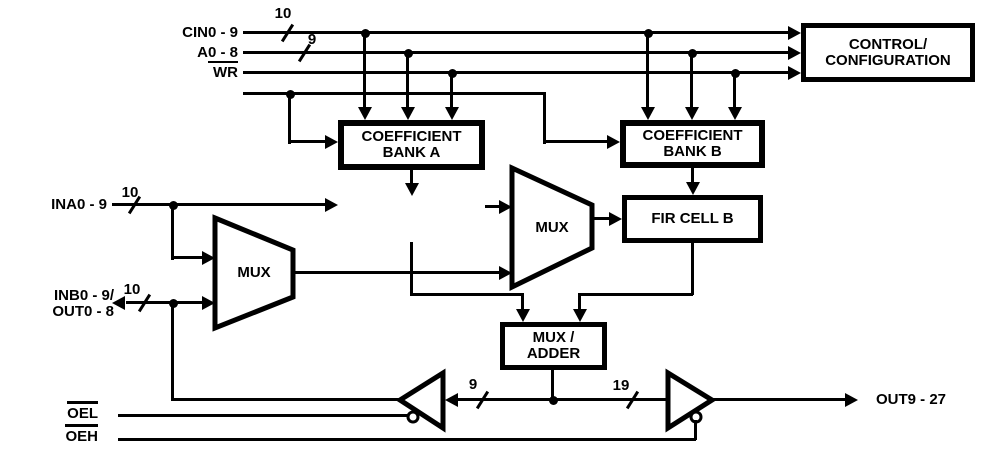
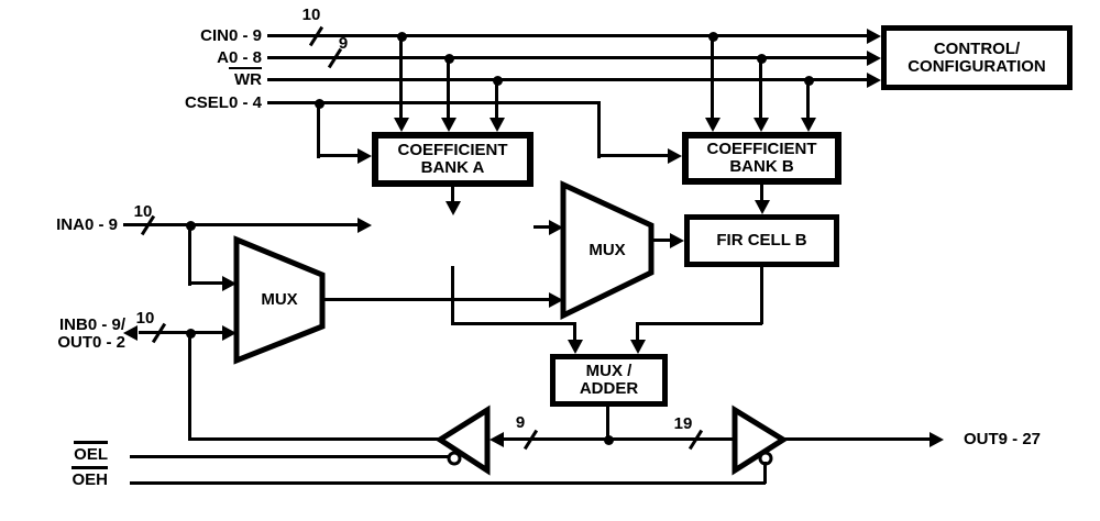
  10
  9
  10
  10
  9
  19
  CONTROL/
  CONFIGURATION
  COEFFICIENT
  BANK A
  COEFFICIENT
  BANK B
  FIR CELL B
  MUX /
  ADDER
  MUX
  MUX
  CIN0 - 9
  A0 - 8
  WR
+ CSEL0 - 4
  INA0 - 9
  INB0 - 9/
- OUT0 - 8
+ OUT0 - 2
  OEL
  OEH
  OUT9 - 27
